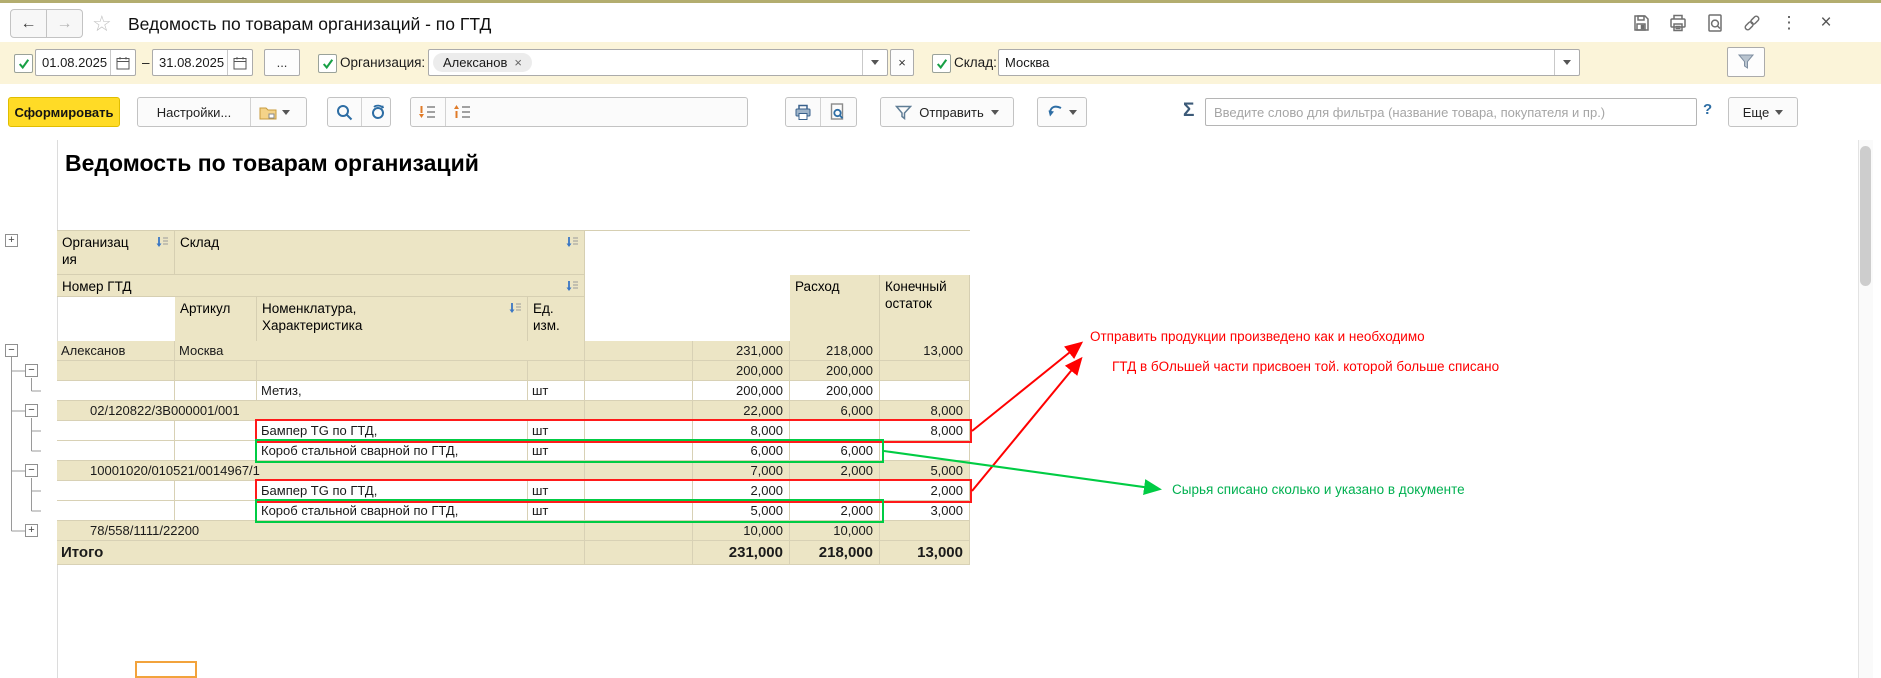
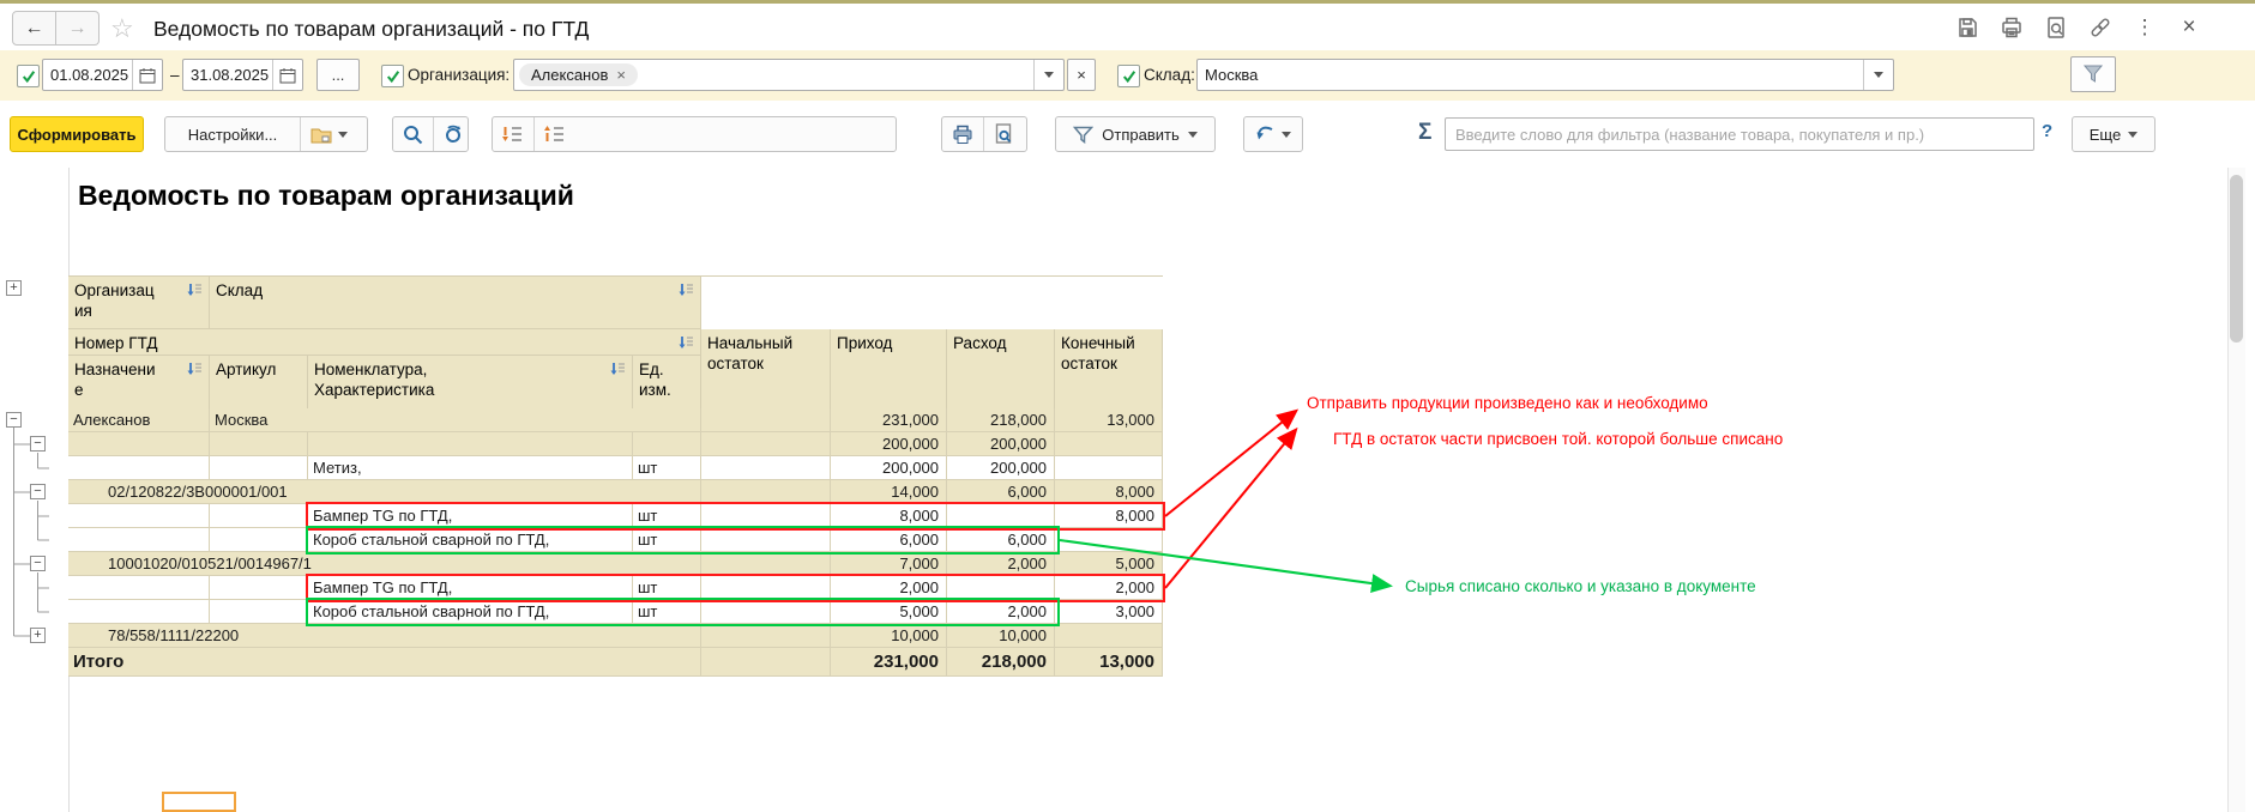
  ←
  →
  ☆
  Ведомость по товарам организаций - по ГТД
  ⋮
  ×
  01.08.2025
  –
  31.08.2025
  ...
  Организация:
  Алексанов
  ×
  ×
  Склад:
  Москва
  Сформировать
  Настройки...
  Отправить
  Σ
  Введите слово для фильтра (название товара, покупателя и пр.)
  ?
  Еще
  Ведомость по товарам организаций
  +
  Организация
  Склад
  Номер ГТД
+ Начальный остаток
+ Приход
  Расход
  Конечный остаток
+ Назначение
  Артикул
  Номенклатура, Характеристика
  Ед. изм.
  −
  Алексанов
  Москва
  231,000
  218,000
  13,000
  −
  200,000
  200,000
  Метиз,
  шт
  200,000
  200,000
  −
  02/120822/3В000001/001
- 22,000
+ 14,000
  6,000
  8,000
  Бампер TG по ГТД,
  шт
  8,000
  8,000
  Короб стальной сварной по ГТД,
  шт
  6,000
  6,000
  −
  10001020/010521/0014967/1
  7,000
  2,000
  5,000
  Бампер TG по ГТД,
  шт
  2,000
  2,000
  Короб стальной сварной по ГТД,
  шт
  5,000
  2,000
  3,000
  +
  78/558/1111/22200
  10,000
  10,000
  Итого
  231,000
  218,000
  13,000
  Отправить продукции произведено как и необходимо
- ГТД в бОльшей части присвоен той. которой больше списано
+ ГТД в остаток части присвоен той. которой больше списано
  Сырья списано сколько и указано в документе
